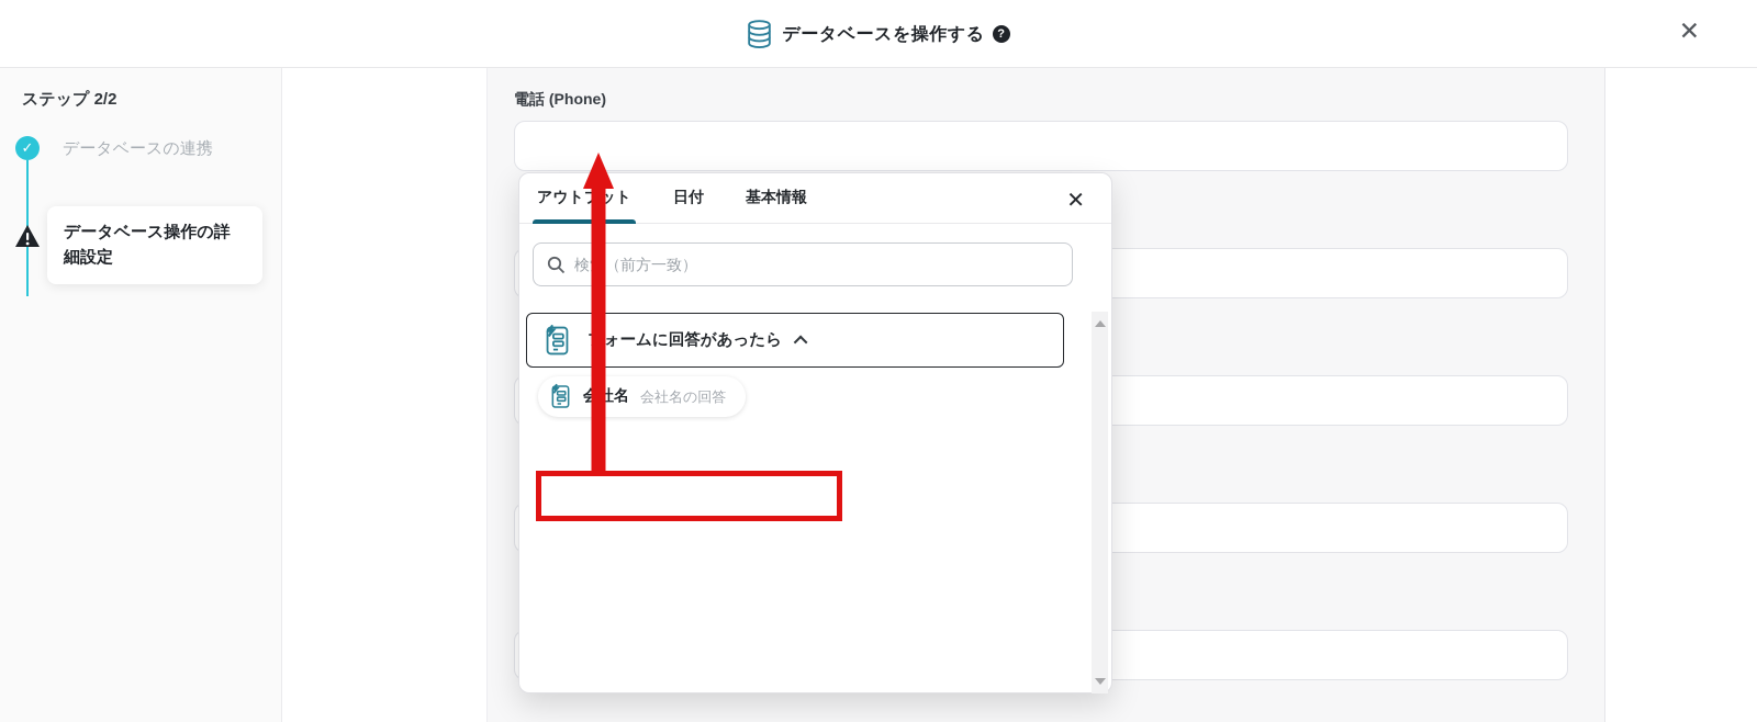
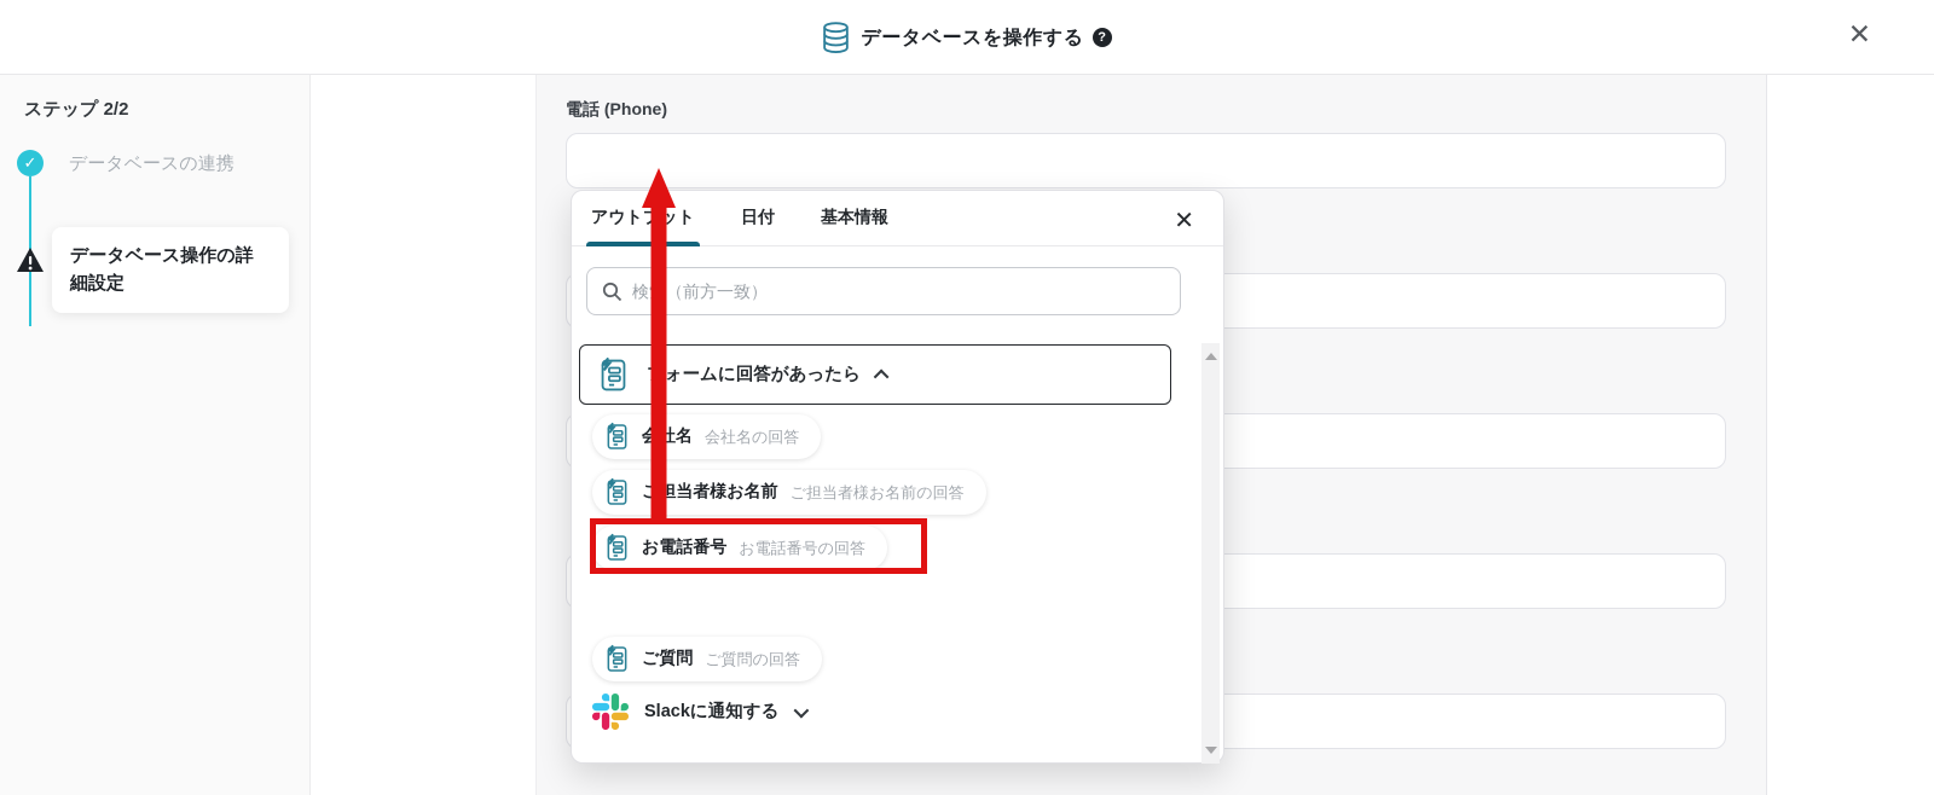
  データベースを操作する
  ?
  ✕
  ステップ 2/2
  ✓
  データベースの連携
  データベース操作の詳細設定
  電話 (Phone)
  アウトット
  日付
  基本情報
  ✕
  検（前方一致）
  ォームに回答があったら
  会社名
  会社名の回答
+ ご担当者様お名前
+ ご担当者様お名前の回答
+ お電話番号
+ お電話番号の回答
+ ご質問
+ ご質問の回答
+ Slackに通知する
